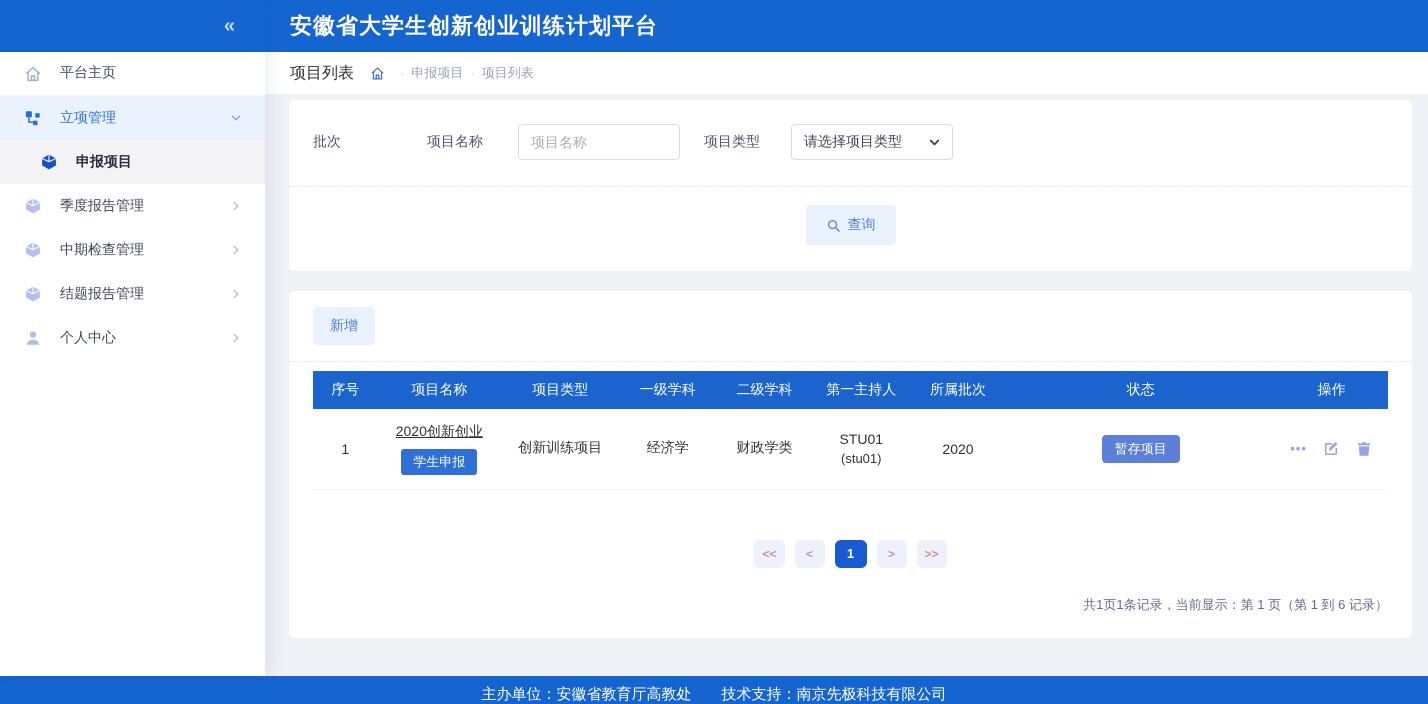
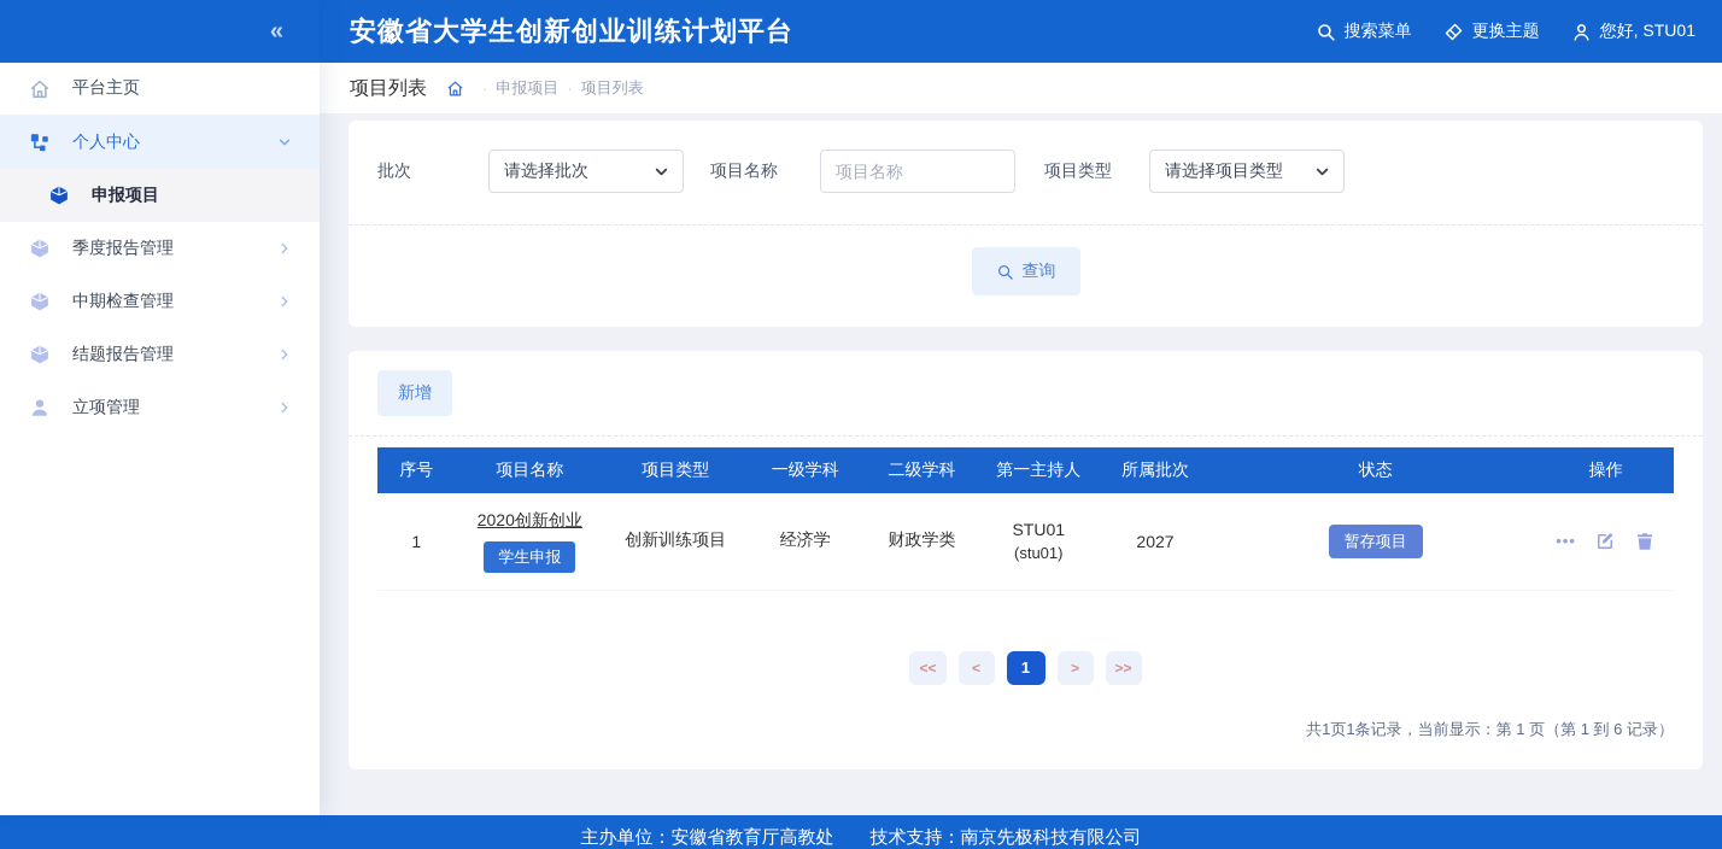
  «
  平台主页
- 立项管理
+ 个人中心
  申报项目
  季度报告管理
  中期检查管理
  结题报告管理
- 个人中心
+ 立项管理
  安徽省大学生创新创业训练计划平台
+ 搜索菜单
+ 更换主题
+ 您好, STU01
  项目列表
  ·
  申报项目
  ·
  项目列表
  批次
+ 请选择批次
  项目名称
  项目名称
  项目类型
  请选择项目类型
  查询
  新增
  序号	项目名称	项目类型	一级学科	二级学科	第一主持人	所属批次	状态	操作
- 1	2020创新创业 学生申报	创新训练项目	经济学	财政学类	STU01 (stu01)	2020	暂存项目	•••
+ 1	2020创新创业 学生申报	创新训练项目	经济学	财政学类	STU01 (stu01)	2027	暂存项目	•••
  <<
  <
  1
  >
  >>
  共1页1条记录，当前显示：第 1 页（第 1 到 6 记录）
  主办单位：安徽省教育厅高教处 技术支持：南京先极科技有限公司
